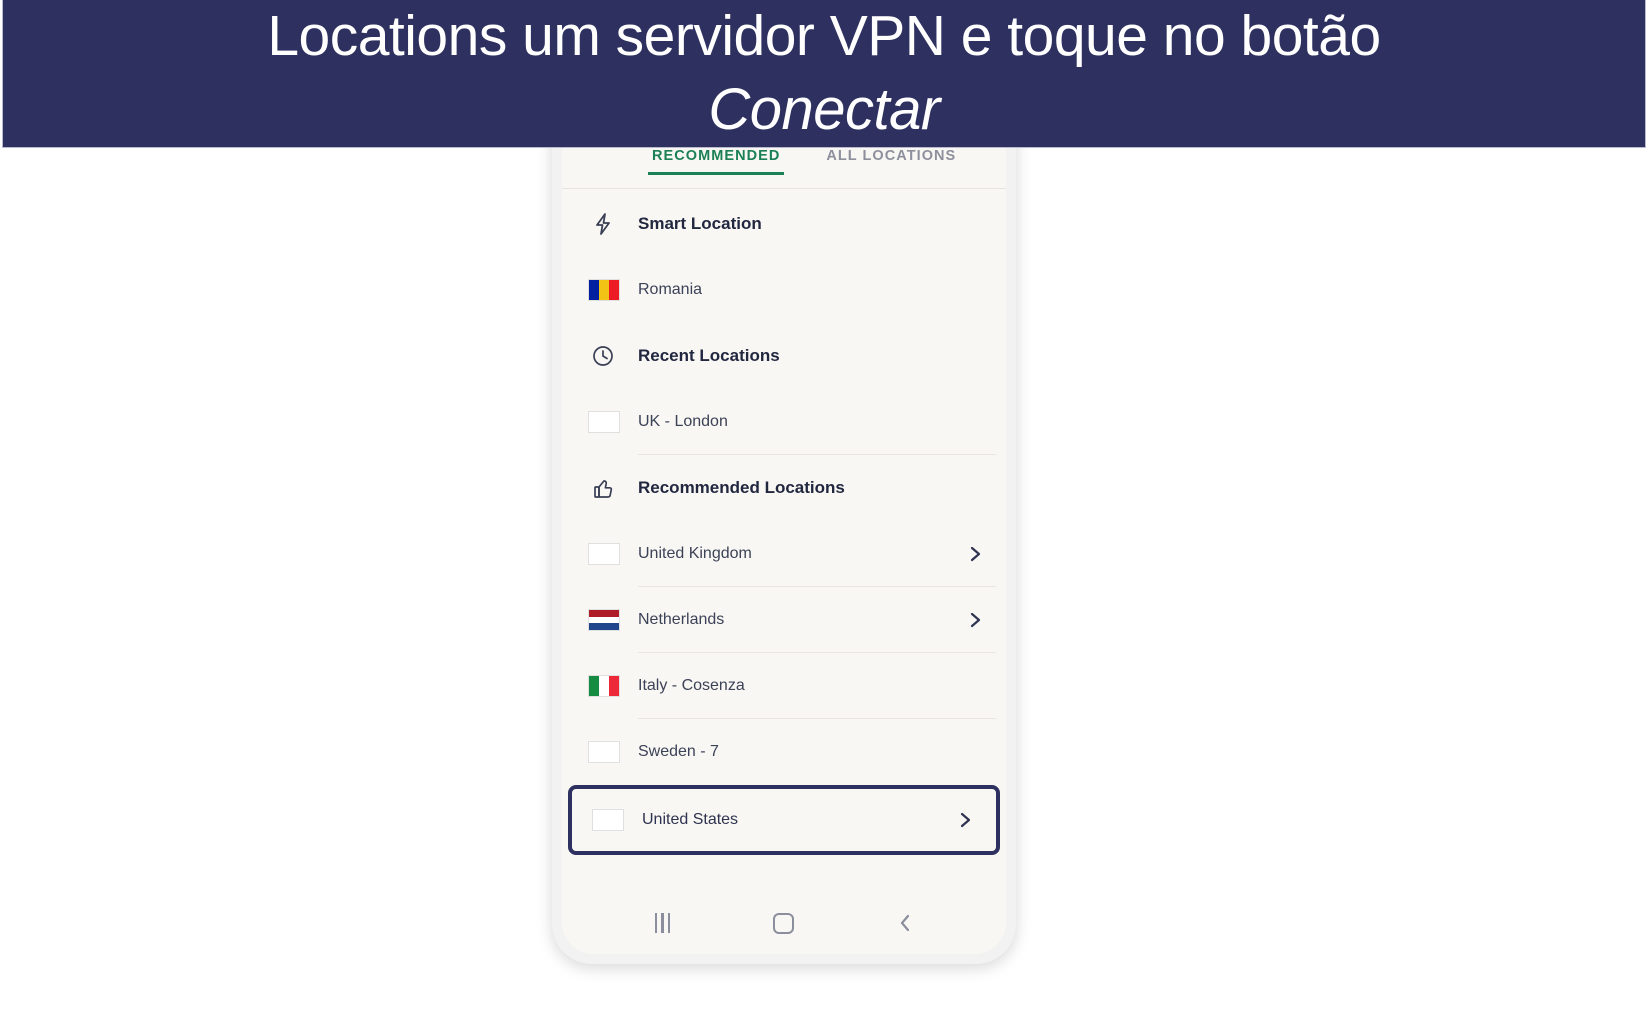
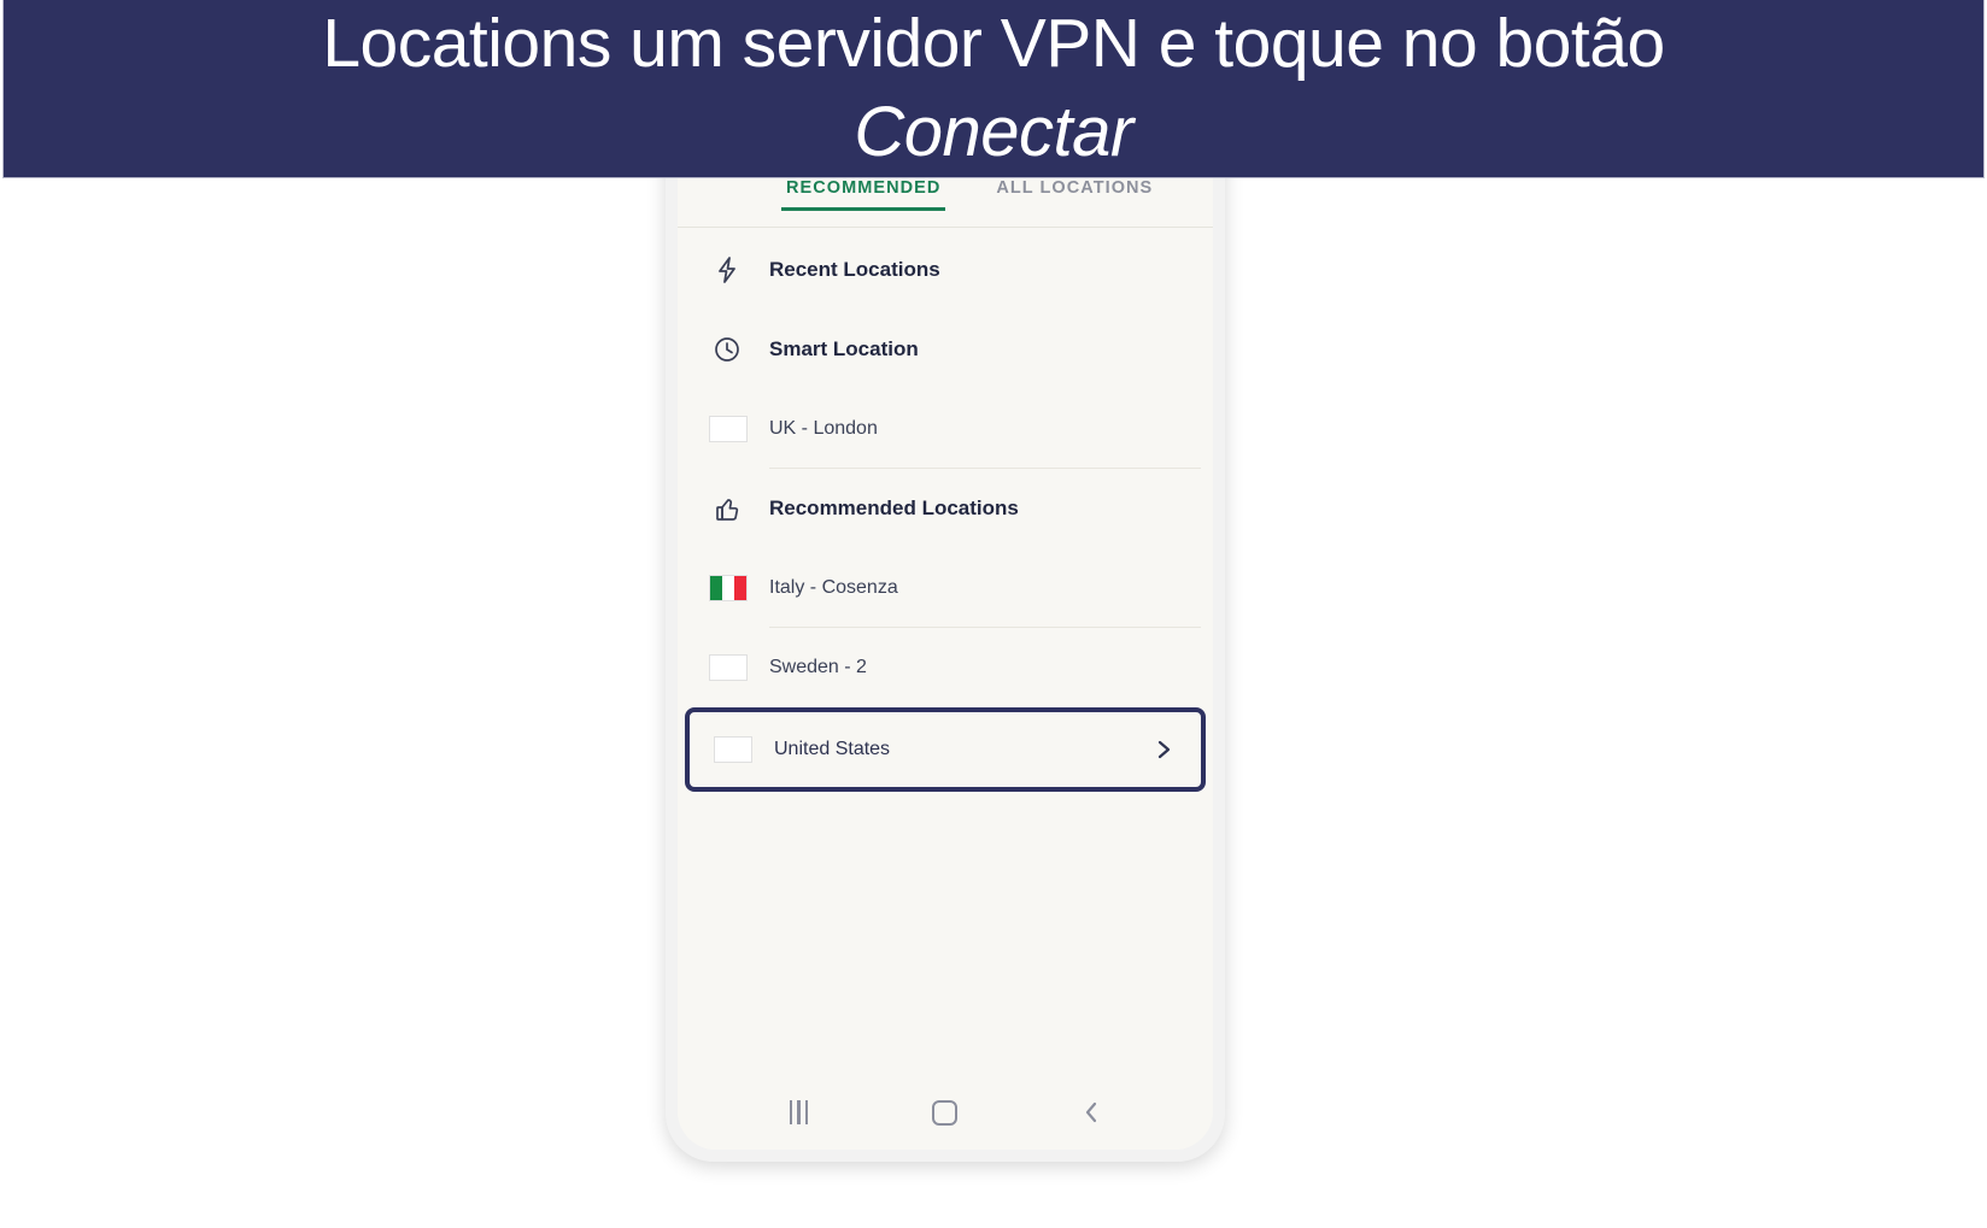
  Locations um servidor VPN e toque no botão
  Conectar
  RECOMMENDED
  ALL LOCATIONS
- Smart Location
+ Recent Locations
- Romania
- Recent Locations
+ Smart Location
  UK - London
  Recommended Locations
- United Kingdom
- Netherlands
  Italy - Cosenza
- Sweden - 7
+ Sweden - 2
  United States
